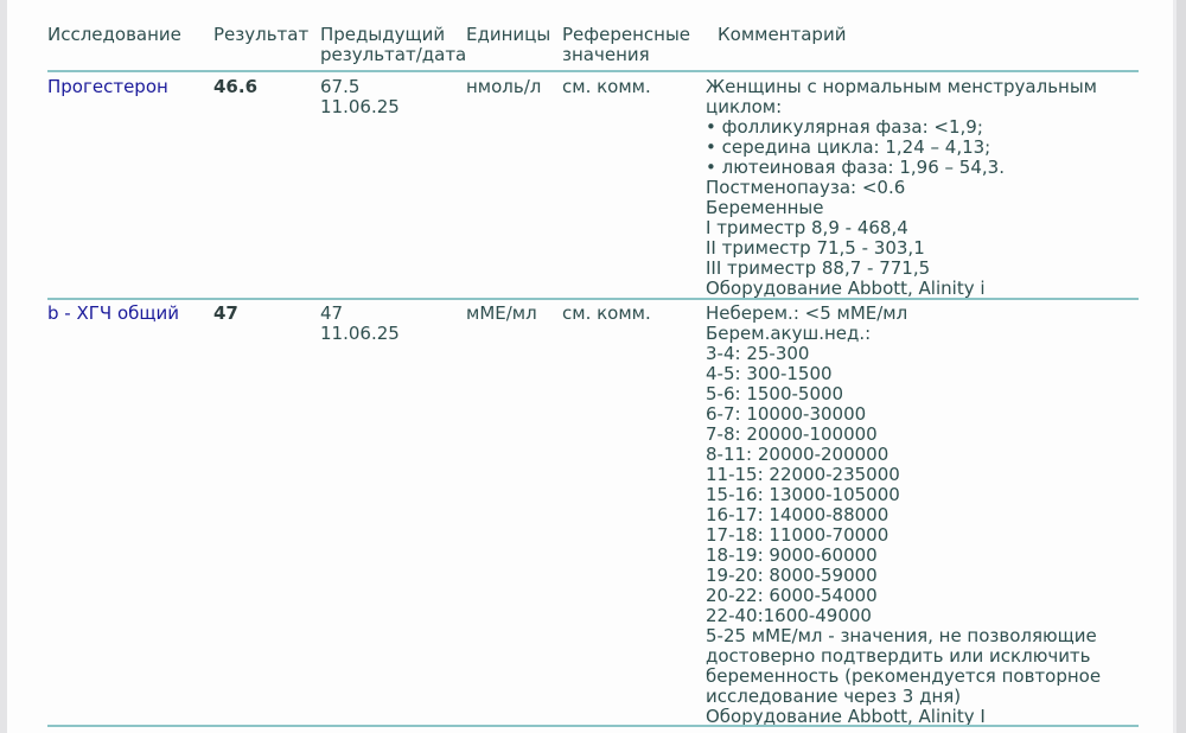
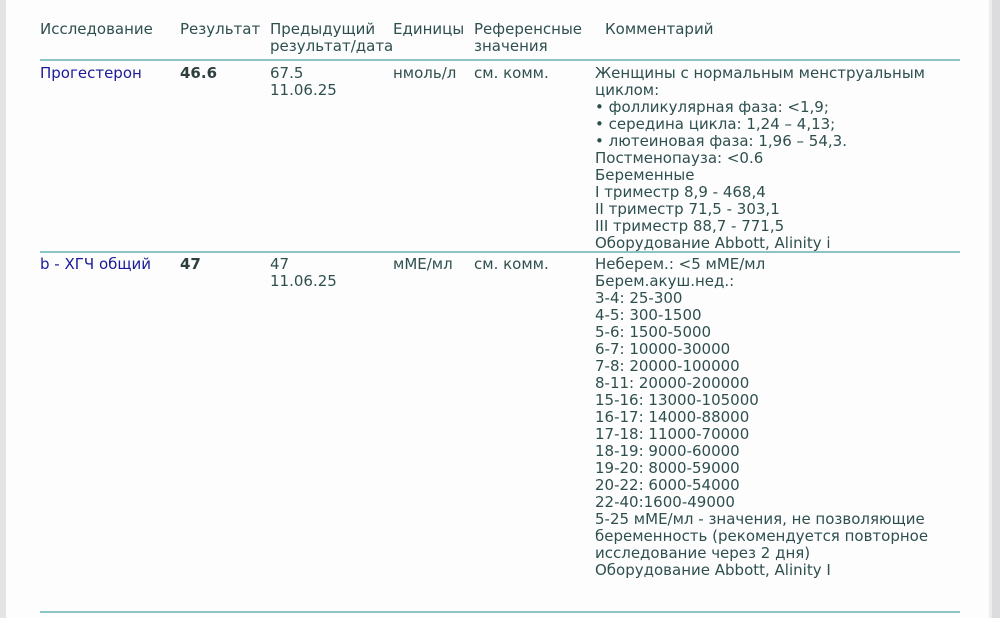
  Исследование
  Результат
  Предыдущий
  результат/дата
  Единицы
  Референсные
  значения
  Комментарий
  Прогестерон
  46.6
  67.5
  11.06.25
  нмоль/л
  см. комм.
  Женщины с нормальным менструальным
  циклом:
  • фолликулярная фаза: <1,9;
  • середина цикла: 1,24 – 4,13;
  • лютеиновая фаза: 1,96 – 54,3.
  Постменопауза: <0.6
  Беременные
  I триместр 8,9 - 468,4
  II триместр 71,5 - 303,1
  III триместр 88,7 - 771,5
  Оборудование Abbott, Alinity i
  b - ХГЧ общий
  47
  47
  11.06.25
  мМЕ/мл
  см. комм.
  Неберем.: <5 мМЕ/мл
  Берем.акуш.нед.:
  3-4: 25-300
  4-5: 300-1500
  5-6: 1500-5000
  6-7: 10000-30000
  7-8: 20000-100000
  8-11: 20000-200000
- 11-15: 22000-235000
  15-16: 13000-105000
  16-17: 14000-88000
  17-18: 11000-70000
  18-19: 9000-60000
  19-20: 8000-59000
  20-22: 6000-54000
  22-40:1600-49000
  5-25 мМЕ/мл - значения, не позволяющие
- достоверно подтвердить или исключить
  беременность (рекомендуется повторное
- исследование через 3 дня)
+ исследование через 2 дня)
  Оборудование Abbott, Alinity I
